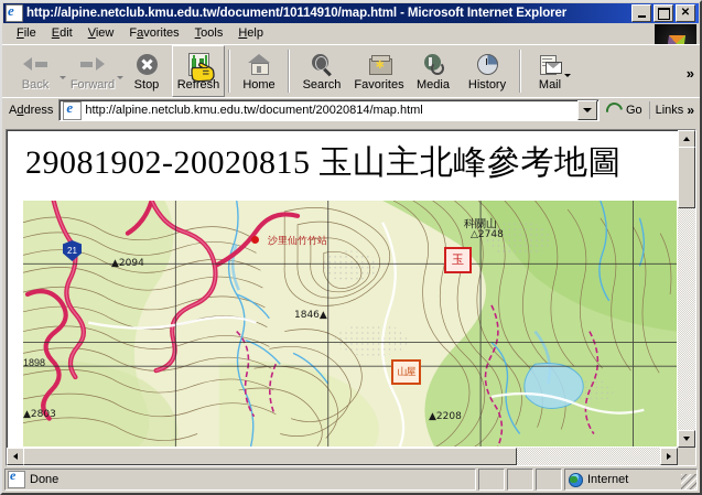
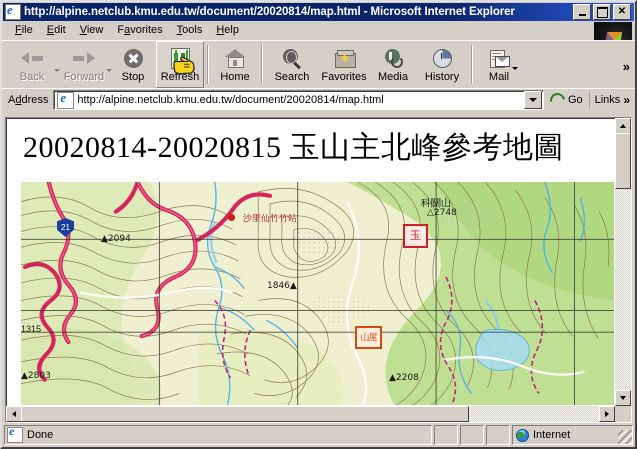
- http://alpine.netclub.kmu.edu.tw/document/10114910/map.html - Microsoft Internet Explorer
+ http://alpine.netclub.kmu.edu.tw/document/20020814/map.html - Microsoft Internet Explorer
  ✕
  File
  Edit
  View
  Favorites
  Tools
  Help
  Back
  Forward
  Stop
  Refresh
  Home
  Search
  ✱
  Favorites
  Media
  History
  Mail
  »
  Address
  http://alpine.netclub.kmu.edu.tw/document/20020814/map.html
  Go
  Links
  »
- 29081902-20020815 玉山主北峰參考地圖
+ 20020814-20020815 玉山主北峰參考地圖
  ▲2094
  沙里仙竹竹站
  1846▲
  科關山
  △2748
- 1898
+ 1315
  ▲2803
  ▲2208
  21
  玉
  山屋
  Done
  Internet
